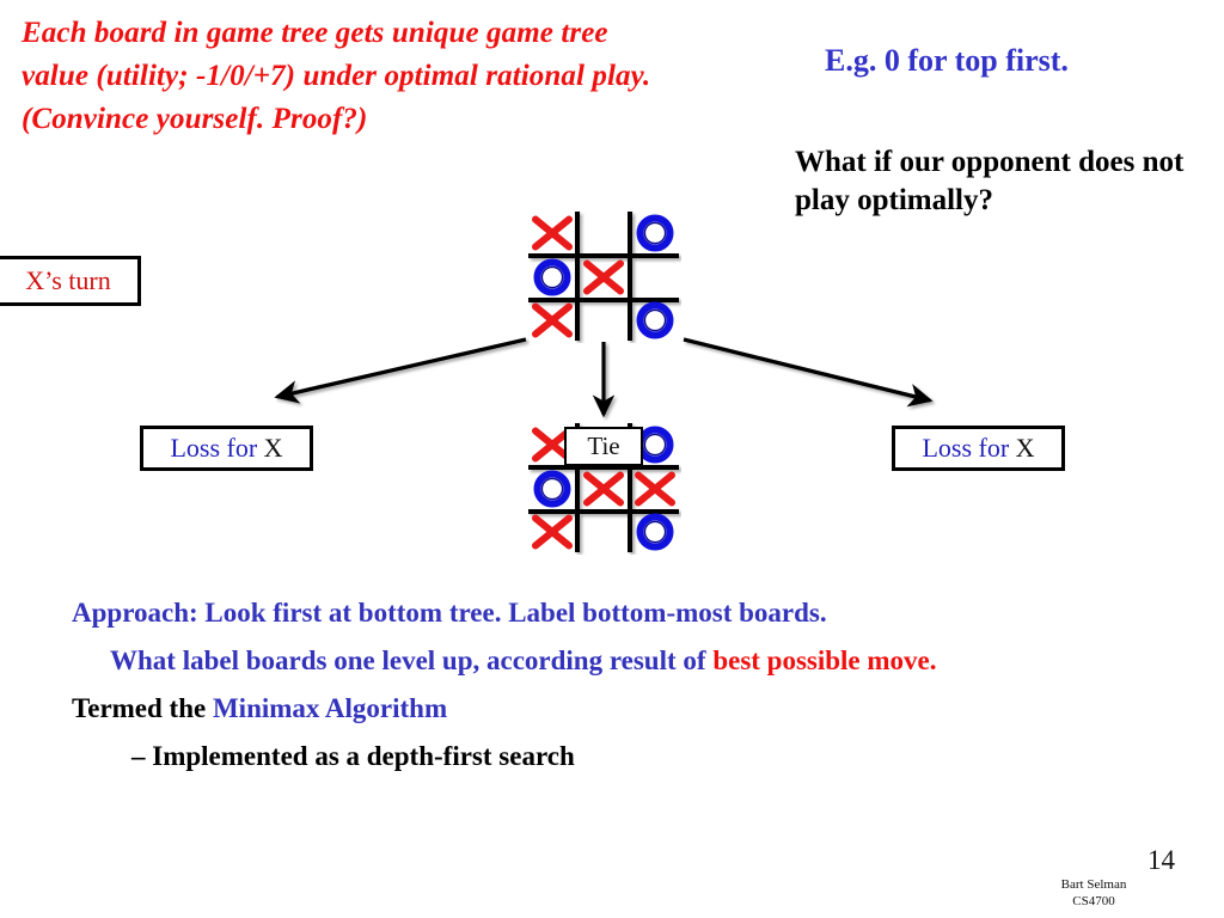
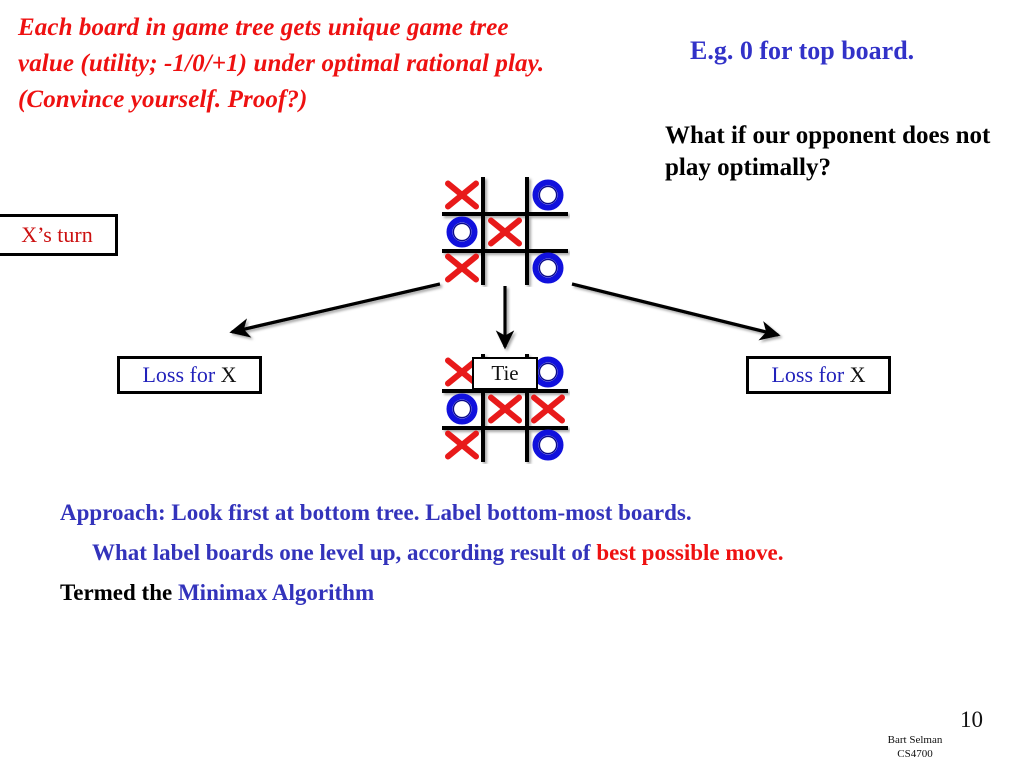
- Each board in game tree gets unique game tree value (utility; -1/0/+7) under optimal rational play. (Convince yourself. Proof?)
+ Each board in game tree gets unique game tree value (utility; -1/0/+1) under optimal rational play. (Convince yourself. Proof?)
- E.g. 0 for top first.
+ E.g. 0 for top board.
  What if our opponent does not play optimally?
  X’s turn
  Tie
  Loss for X
  Loss for X
  Approach: Look first at bottom tree. Label bottom-most boards.
  What label boards one level up, according result of best possible move.
  Termed the Minimax Algorithm
- – Implemented as a depth-first search
- 14
+ 10
  Bart Selman
  CS4700
